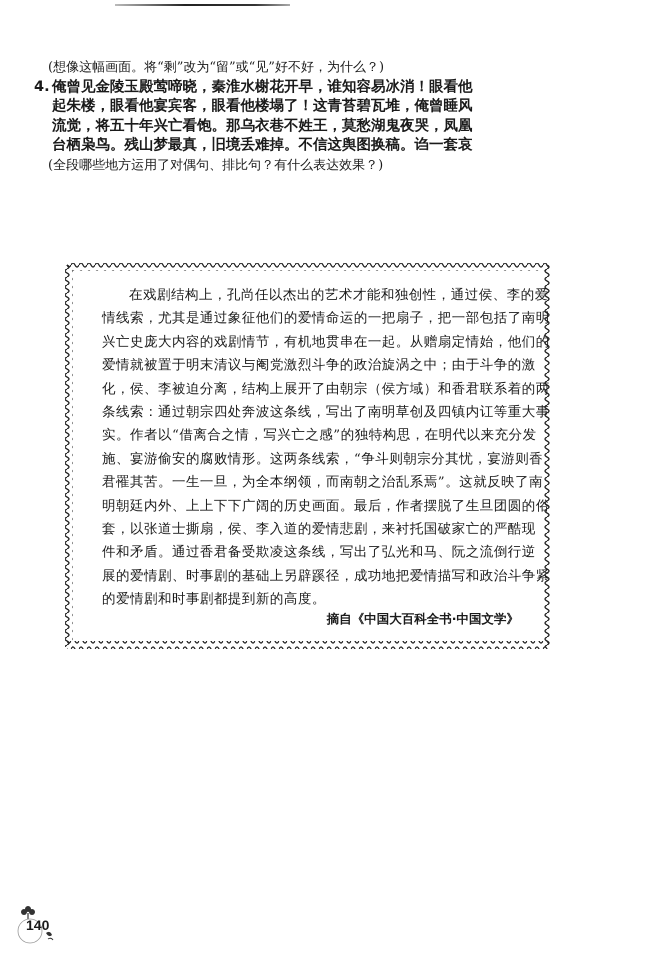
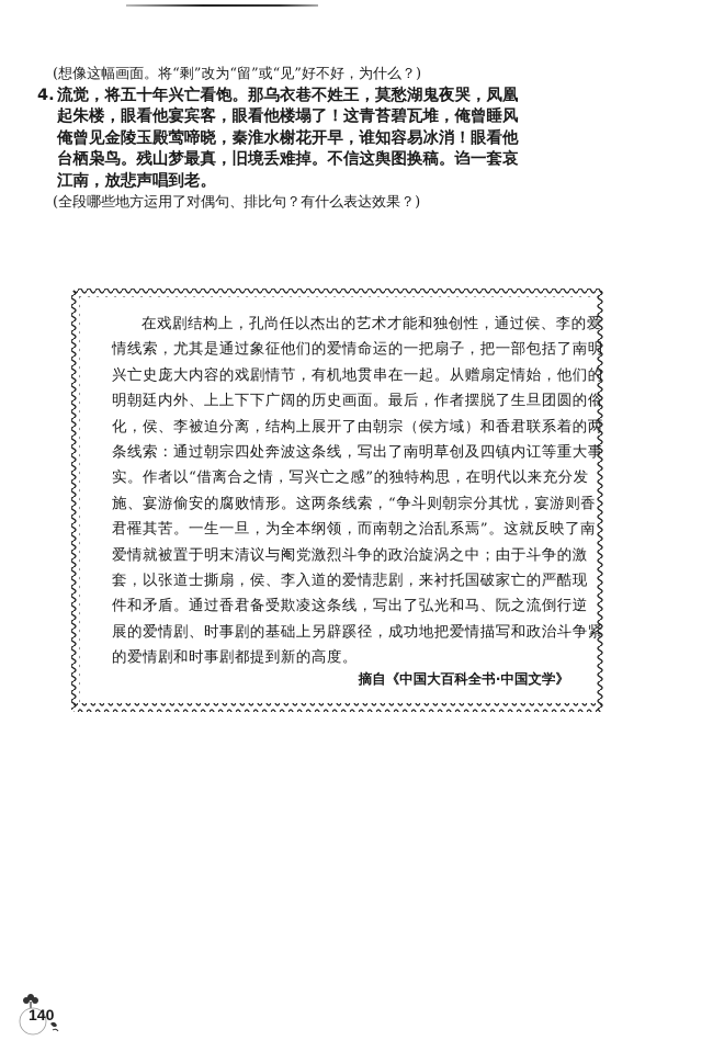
  (想像这幅画面。将“剩”改为“留”或“见”好不好，为什么？)
- 4. 俺曾见金陵玉殿莺啼晓，秦淮水榭花开早，谁知容易冰消！眼看他
+ 4. 流觉，将五十年兴亡看饱。那乌衣巷不姓王，莫愁湖鬼夜哭，凤凰
  起朱楼，眼看他宴宾客，眼看他楼塌了！这青苔碧瓦堆，俺曾睡风
- 流觉，将五十年兴亡看饱。那乌衣巷不姓王，莫愁湖鬼夜哭，凤凰
+ 俺曾见金陵玉殿莺啼晓，秦淮水榭花开早，谁知容易冰消！眼看他
  台栖枭鸟。残山梦最真，旧境丢难掉。不信这舆图换稿。诌一套哀
+ 江南，放悲声唱到老。
  (全段哪些地方运用了对偶句、排比句？有什么表达效果？)
  在戏剧结构上，孔尚任以杰出的艺术才能和独创性，通过侯、李的爱
  情线索，尤其是通过象征他们的爱情命运的一把扇子，把一部包括了南明
  兴亡史庞大内容的戏剧情节，有机地贯串在一起。从赠扇定情始，他们的
- 爱情就被置于明末清议与阉党激烈斗争的政治旋涡之中；由于斗争的激
+ 明朝廷内外、上上下下广阔的历史画面。最后，作者摆脱了生旦团圆的俗
  化，侯、李被迫分离，结构上展开了由朝宗（侯方域）和香君联系着的两
  条线索：通过朝宗四处奔波这条线，写出了南明草创及四镇内讧等重大事
  实。作者以“借离合之情，写兴亡之感”的独特构思，在明代以来充分发
  施、宴游偷安的腐败情形。这两条线索，“争斗则朝宗分其忧，宴游则香
  君罹其苦。一生一旦，为全本纲领，而南朝之治乱系焉”。这就反映了南
- 明朝廷内外、上上下下广阔的历史画面。最后，作者摆脱了生旦团圆的俗
+ 爱情就被置于明末清议与阉党激烈斗争的政治旋涡之中；由于斗争的激
  套，以张道士撕扇，侯、李入道的爱情悲剧，来衬托国破家亡的严酷现
  件和矛盾。通过香君备受欺凌这条线，写出了弘光和马、阮之流倒行逆
  展的爱情剧、时事剧的基础上另辟蹊径，成功地把爱情描写和政治斗争紧
  的爱情剧和时事剧都提到新的高度。
  摘自《中国大百科全书·中国文学》
  140
